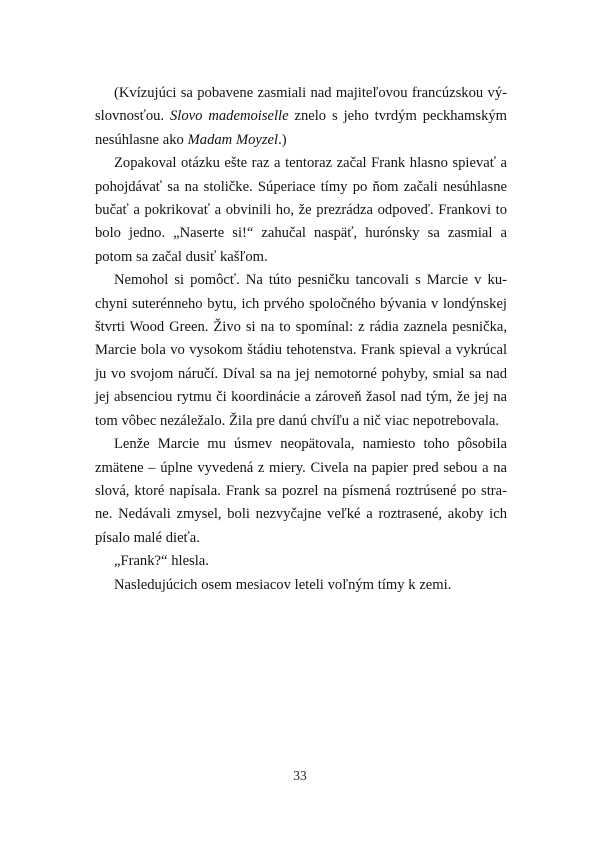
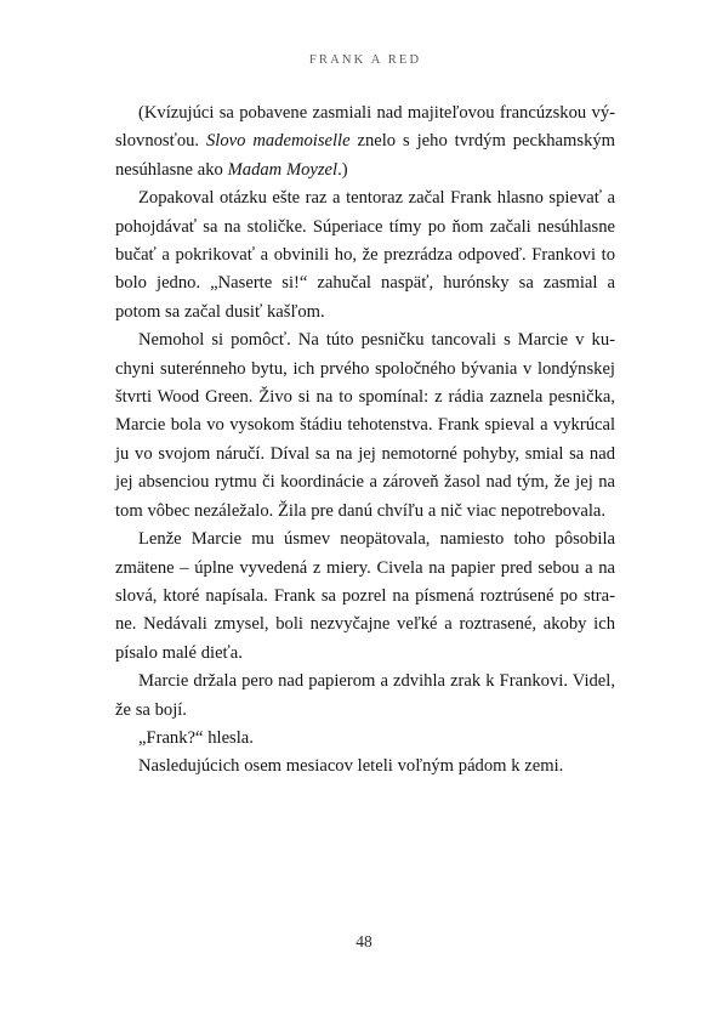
+ FRANK A RED
  (Kvízujúci sa pobavene zasmiali nad majiteľovou francúzskou vý­lovnosťou. Slovo mademoiselle znelo s jeho tvrdým peckhamským nesúhlasne ako Madam Moyzel.)
  Zopakoval otázku ešte raz a tentoraz začal Frank hlasno spievať a pohojdávať sa na stoličke. Súperiace tímy po ňom začali nesúhlasne bučať a pokrikovať a obvinili ho, že prezrádza odpoveď. Frankovi to bolo jedno. „Naserte si!“ zahučal naspäť, hurónsky sa zasmial a potom sa začal dusiť kašľom.
  Nemohol si pomôcť. Na túto pesničku tancovali s Marcie v ku­hyni suterénneho bytu, ich prvého spoločného bývania v londýnskej štvrti Wood Green. Živo si na to spomínal: z rádia zaznela pesnička, Marcie bola vo vysokom štádiu tehotenstva. Frank spieval a vykrúcal ju vo svojom náručí. Díval sa na jej nemotorné pohyby, smial sa nad jej absenciou rytmu či koordinácie a zároveň žasol nad tým, že jej na tom vôbec nezáležalo. Žila pre danú chvíľu a nič viac nepotrebovala.
  Lenže Marcie mu úsmev neopätovala, namiesto toho pôsobila zmätene – úplne vyvedená z miery. Civela na papier pred sebou a na slová, ktoré napísala. Frank sa pozrel na písmená roztrúsené po stra­e. Nedávali zmysel, boli nezvyčajne veľké a roztrasené, akoby ich písalo malé dieťa.
+ Marcie držala pero nad papierom a zdvihla zrak k Frankovi. Vi­del, že sa bojí.
  „Frank?“ hlesla.
- Nasledujúcich osem mesiacov leteli voľným tímy k zemi.
+ Nasledujúcich osem mesiacov leteli voľným pádom k zemi.
- 33
+ 48
